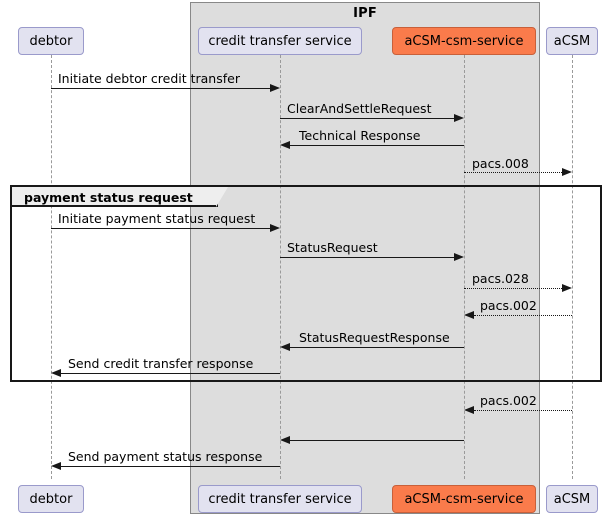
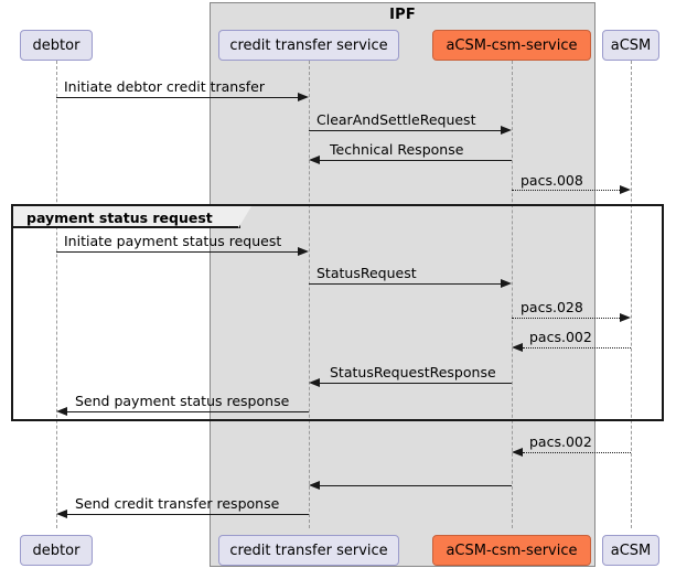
  IPF
  debtor
  credit transfer service
  aCSM-csm-service
  aCSM
  debtor
  credit transfer service
  aCSM-csm-service
  aCSM
  payment status request
  Initiate debtor credit transfer
  ClearAndSettleRequest
  Technical Response
  pacs.008
  Initiate payment status request
  StatusRequest
  pacs.028
  pacs.002
  StatusRequestResponse
- Send credit transfer response
+ Send payment status response
  pacs.002
- Send payment status response
+ Send credit transfer response
